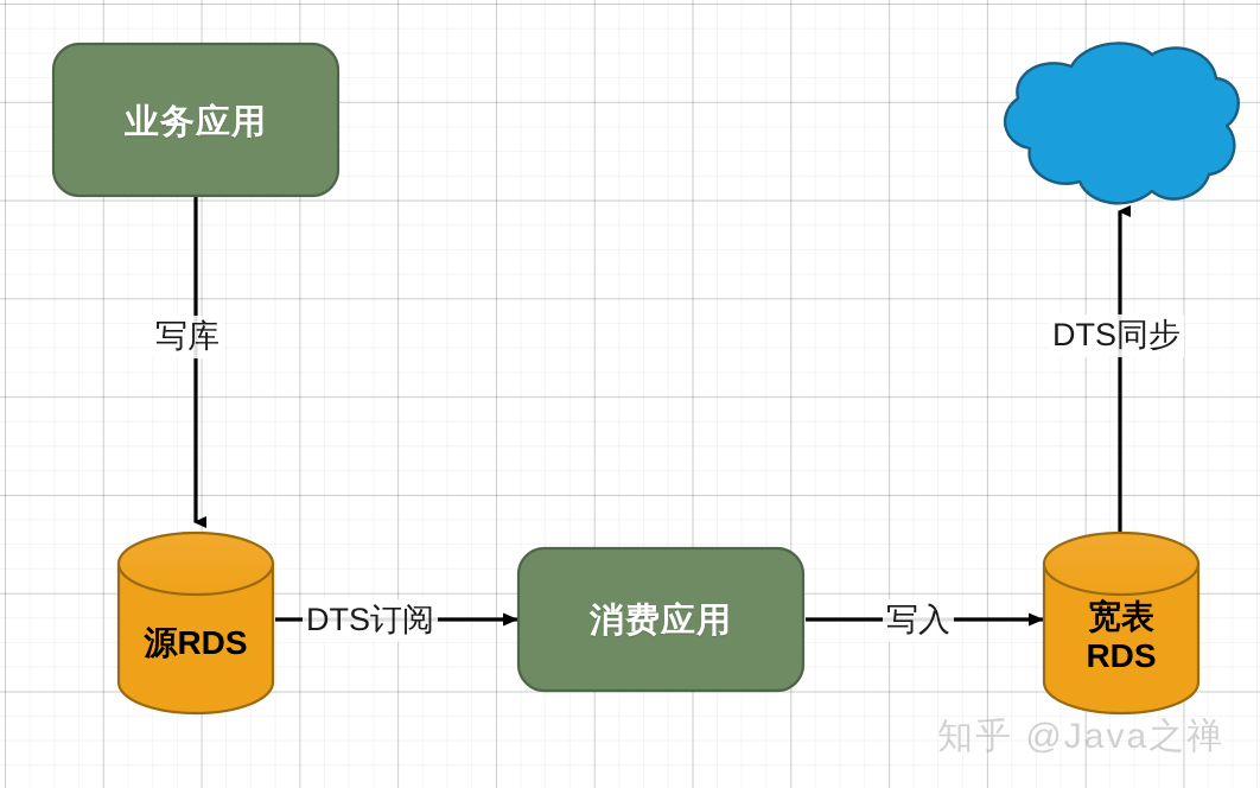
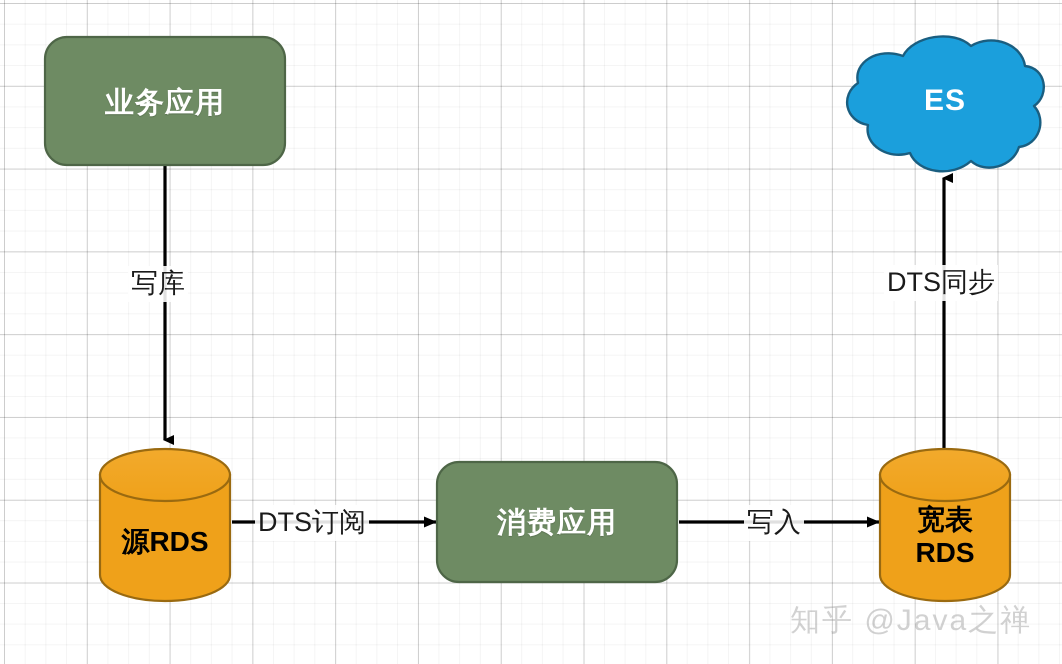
  业务应用
+ ES
  源RDS
  消费应用
  宽表
  RDS
  写库
  DTS订阅
  写入
  DTS同步
  知乎 @Java之禅
